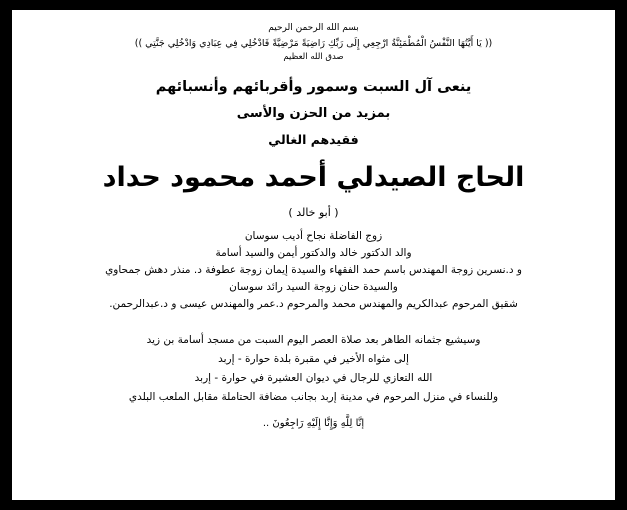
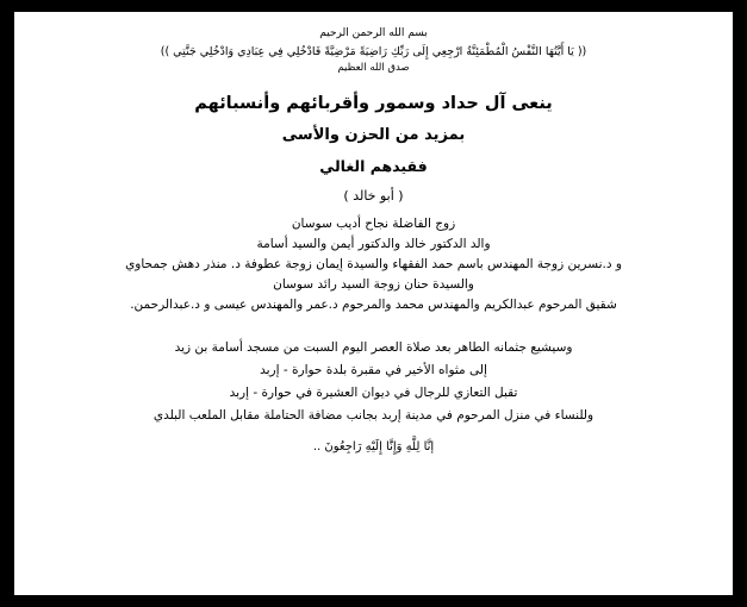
  بسم الله الرحمن الرحيم
  (( يَا أَيَّتُهَا النَّفْسُ الْمُطْمَئِنَّةُ ارْجِعِي إِلَى رَبِّكِ رَاضِيَةً مَرْضِيَّةً فَادْخُلِي فِي عِبَادِي وَادْخُلِي جَنَّتِي ))
  صدق الله العظيم
- ينعى آل السبت وسمور وأقربائهم وأنسبائهم
+ ينعى آل حداد وسمور وأقربائهم وأنسبائهم
  بمزيد من الحزن والأسى
  فقيدهم الغالي
- الحاج الصيدلي أحمد محمود حداد
  ( أبو خالد )
  زوج الفاضلة نجاح أديب سوسان
  والد الدكتور خالد والدكتور أيمن والسيد أسامة
  و د.نسرين زوجة المهندس باسم حمد الفقهاء والسيدة إيمان زوجة عطوفة د. منذر دهش جمحاوي
  والسيدة حنان زوجة السيد رائد سوسان
  شقيق المرحوم عبدالكريم والمهندس محمد والمرحوم د.عمر والمهندس عيسى و د.عبدالرحمن.
  وسيشيع جثمانه الطاهر بعد صلاة العصر اليوم السبت من مسجد أسامة بن زيد
  إلى مثواه الأخير في مقبرة بلدة حوارة - إربد
- الله التعازي للرجال في ديوان العشيرة في حوارة - إربد
+ تقبل التعازي للرجال في ديوان العشيرة في حوارة - إربد
  وللنساء في منزل المرحوم في مدينة إربد بجانب مضافة الحتاملة مقابل الملعب البلدي
  إنَّا لِلَّهِ وَإِنَّا إِلَيْهِ رَاجِعُونَ ..
